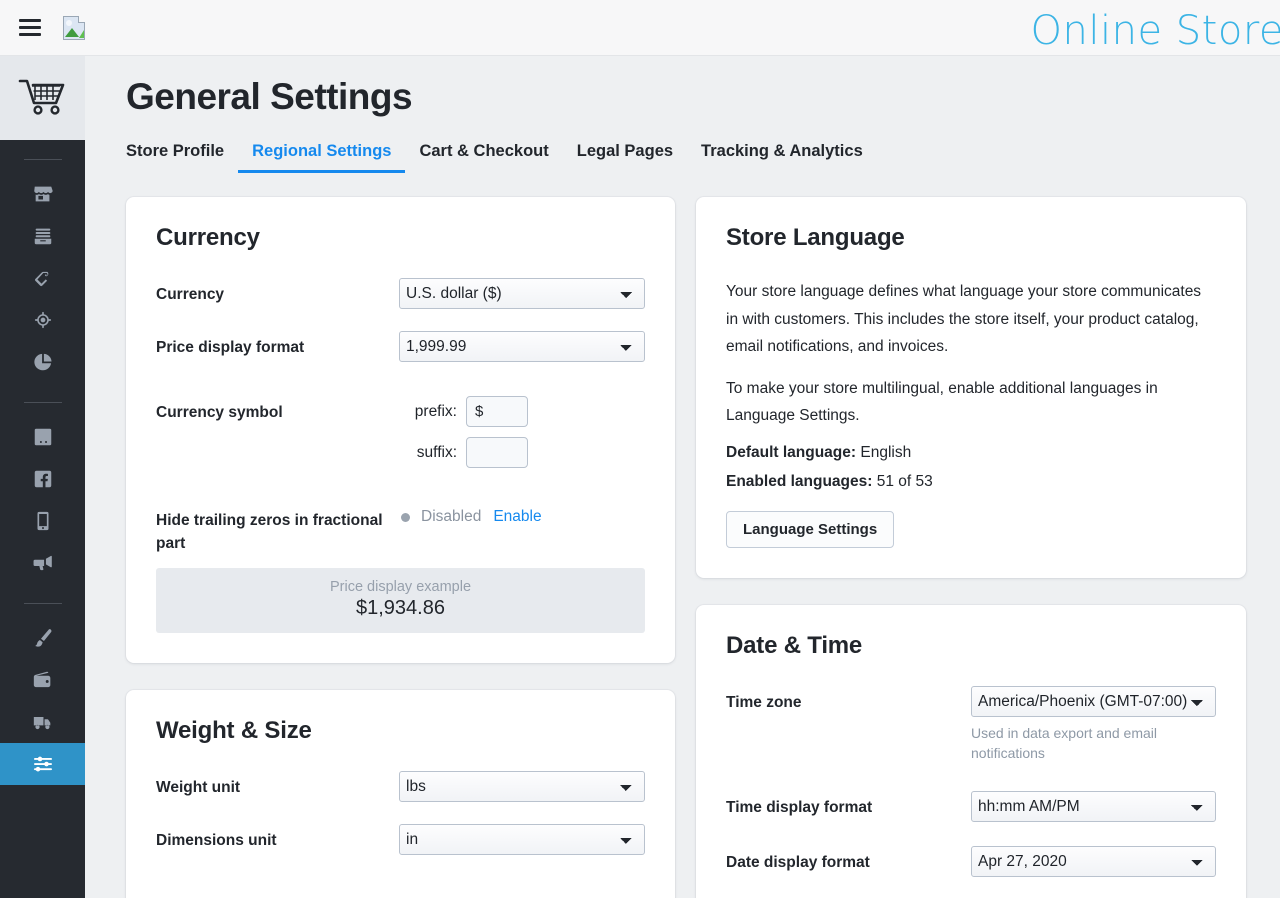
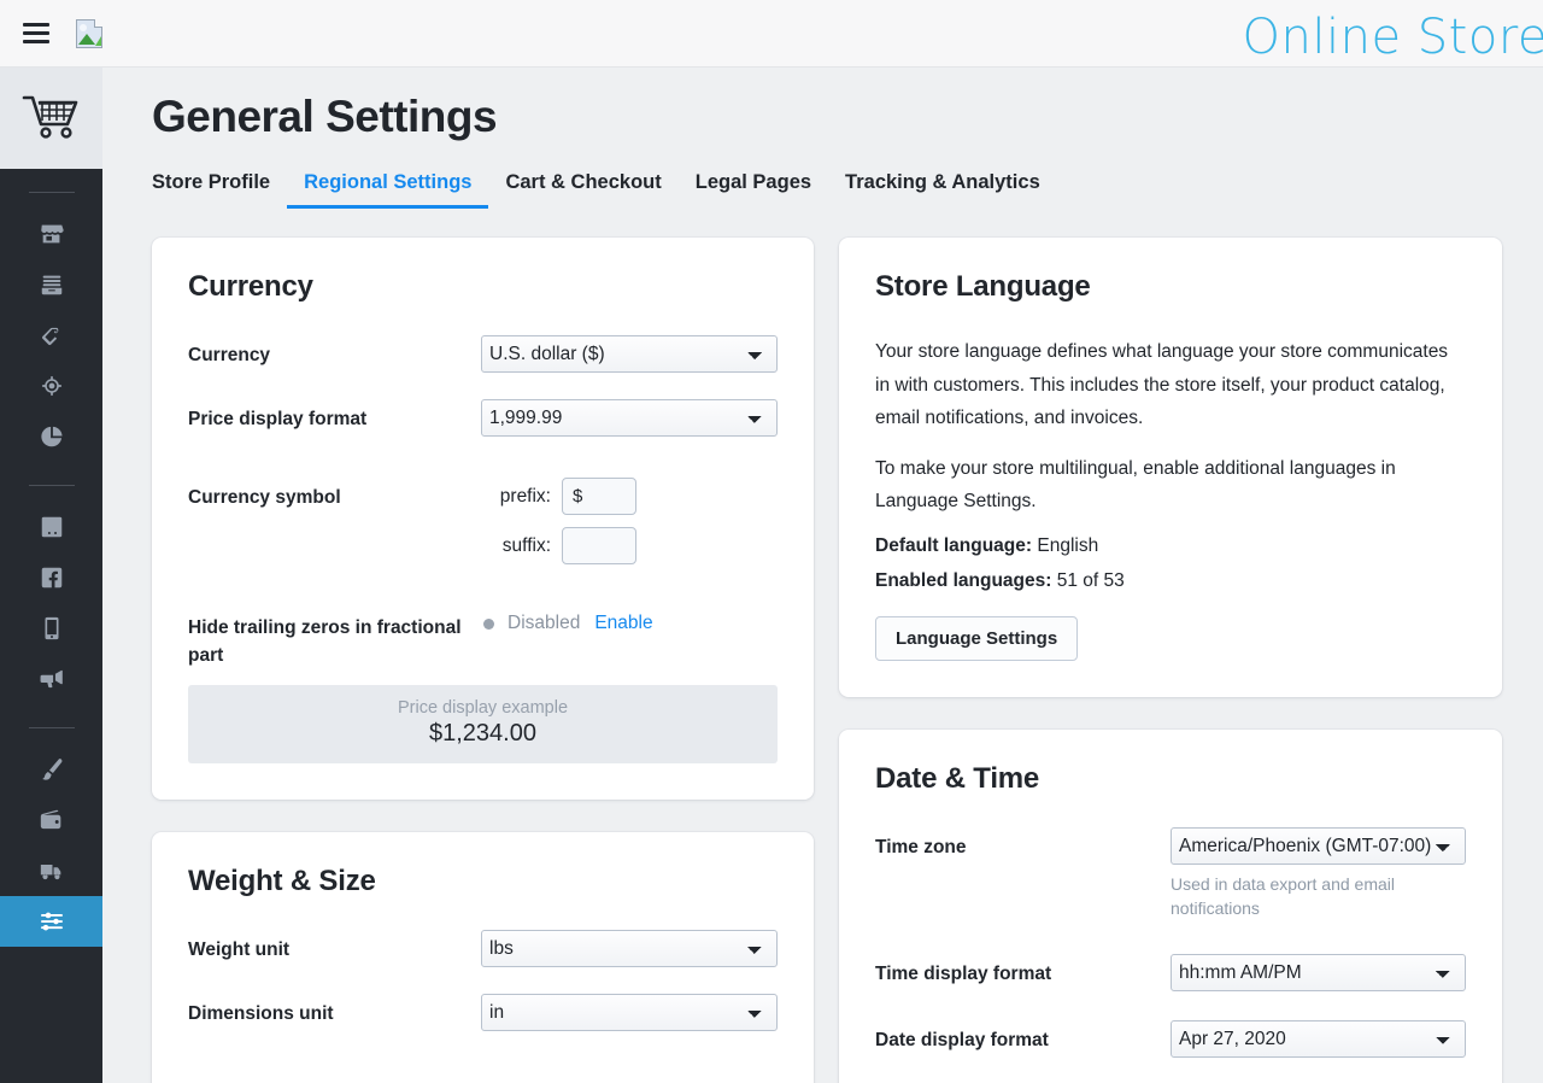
  Online Store
  General Settings
  Store Profile
  Regional Settings
  Cart & Checkout
  Legal Pages
  Tracking & Analytics
  Currency
  Currency
  U.S. dollar ($)
  Price display format
  1,999.99
  Currency symbol
  prefix:
  $
  suffix:
  Hide trailing zeros in fractional part
  Disabled
  Enable
  Price display example
- $1,934.86
+ $1,234.00
  Weight & Size
  Weight unit
  lbs
  Dimensions unit
  in
  Store Language
  Your store language defines what language your store communicates in with customers. This includes the store itself, your product catalog, email notifications, and invoices.
  To make your store multilingual, enable additional languages in Language Settings.
  Default language: English
  Enabled languages: 51 of 53
  Language Settings
  Date & Time
  Time zone
  America/Phoenix (GMT-07:00)
  Used in data export and email notifications
  Time display format
  hh:mm AM/PM
  Date display format
  Apr 27, 2020
